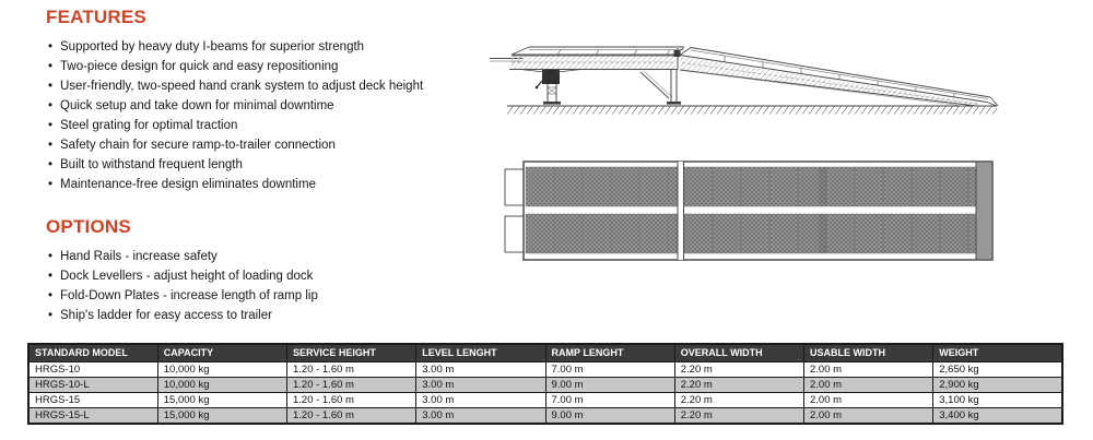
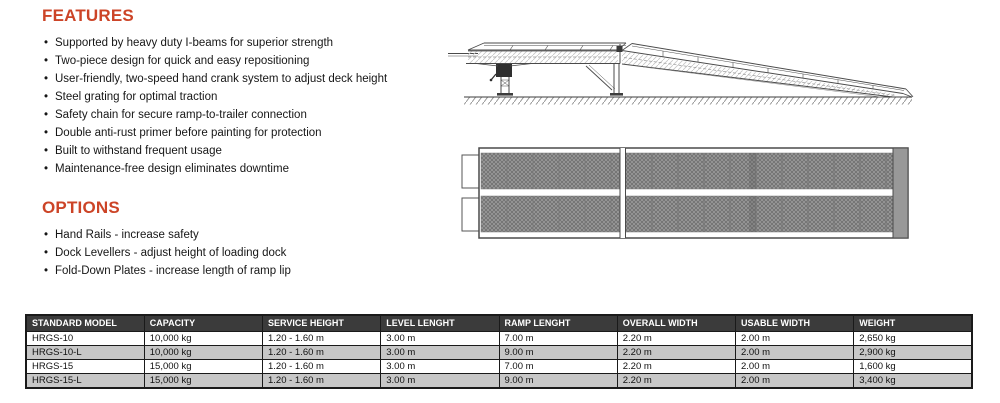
  FEATURES
  • Supported by heavy duty I-beams for superior strength
  • Two-piece design for quick and easy repositioning
  • User-friendly, two-speed hand crank system to adjust deck height
- • Quick setup and take down for minimal downtime
  • Steel grating for optimal traction
  • Safety chain for secure ramp-to-trailer connection
+ • Double anti-rust primer before painting for protection
- • Built to withstand frequent length
+ • Built to withstand frequent usage
  • Maintenance-free design eliminates downtime
  OPTIONS
  • Hand Rails - increase safety
  • Dock Levellers - adjust height of loading dock
  • Fold-Down Plates - increase length of ramp lip
- • Ship's ladder for easy access to trailer
  STANDARD MODEL	CAPACITY	SERVICE HEIGHT	LEVEL LENGHT	RAMP LENGHT	OVERALL WIDTH	USABLE WIDTH	WEIGHT
  HRGS-10	10,000 kg	1.20 - 1.60 m	3.00 m	7.00 m	2.20 m	2.00 m	2,650 kg
  HRGS-10-L	10,000 kg	1.20 - 1.60 m	3.00 m	9.00 m	2.20 m	2.00 m	2,900 kg
- HRGS-15	15,000 kg	1.20 - 1.60 m	3.00 m	7.00 m	2.20 m	2.00 m	3,100 kg
+ HRGS-15	15,000 kg	1.20 - 1.60 m	3.00 m	7.00 m	2.20 m	2.00 m	1,600 kg
  HRGS-15-L	15,000 kg	1.20 - 1.60 m	3.00 m	9.00 m	2.20 m	2.00 m	3,400 kg
